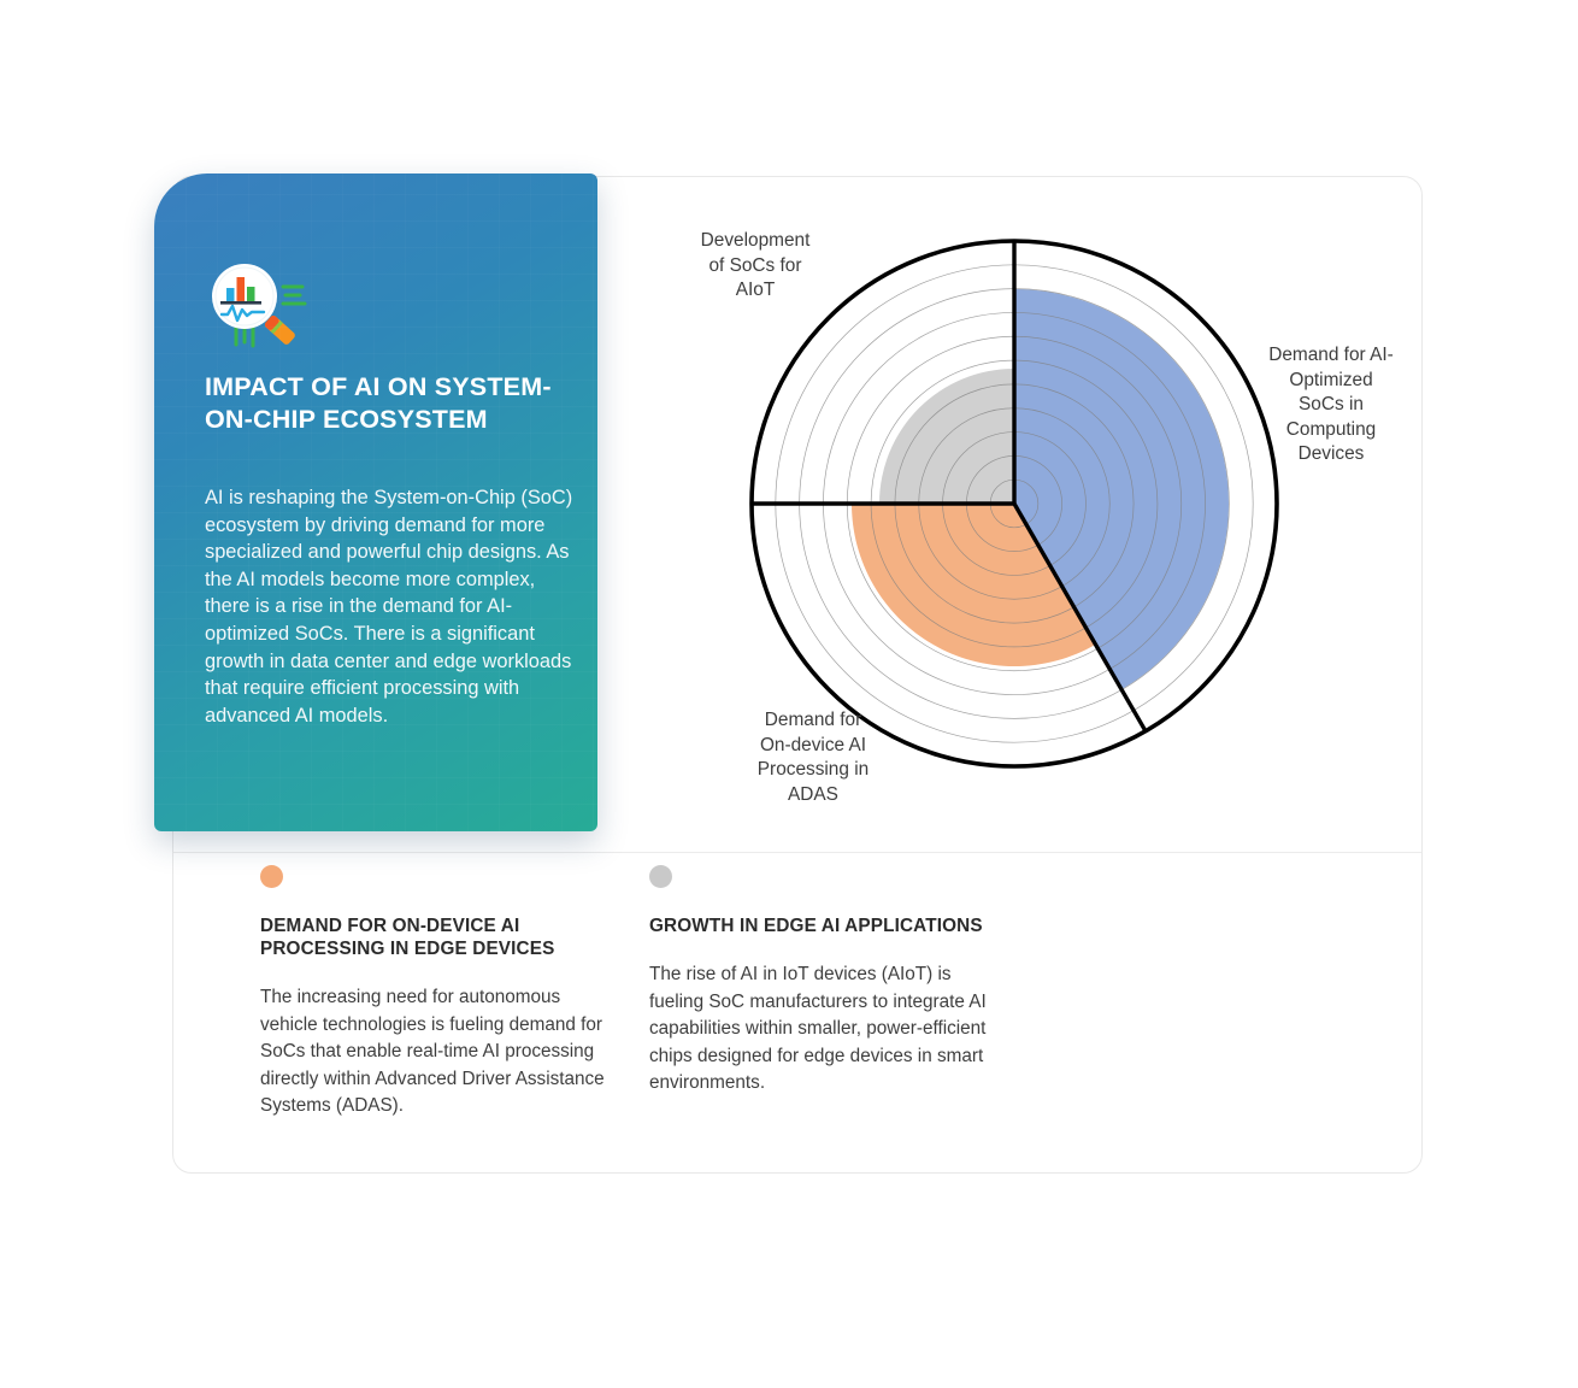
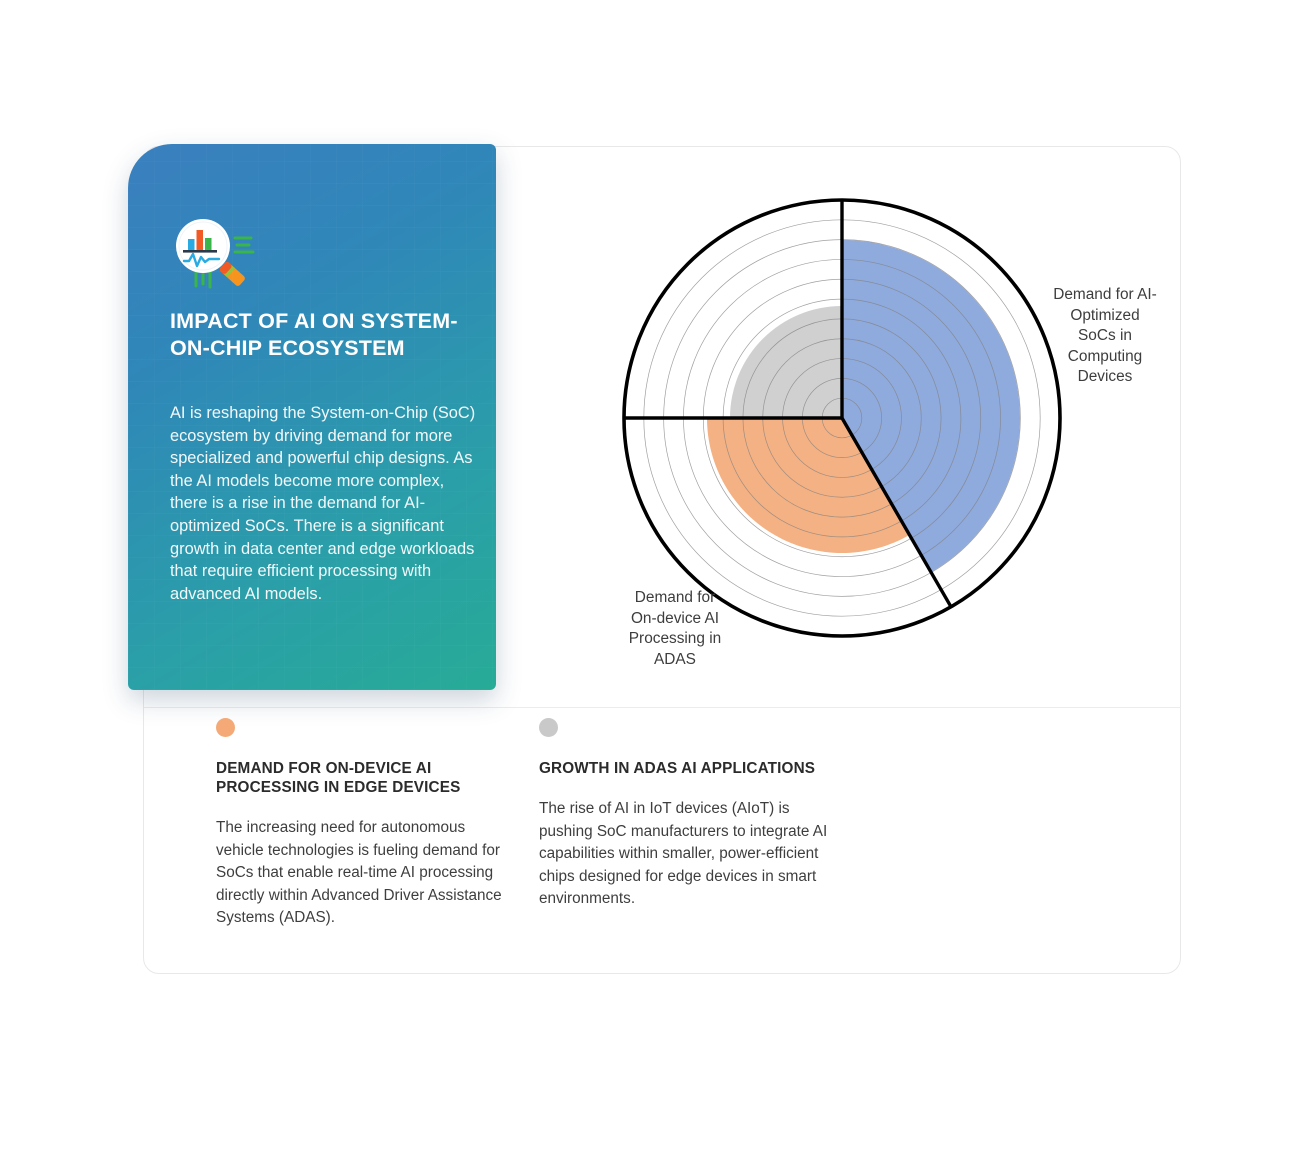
- Development
- of SoCs for
- AIoT
  Demand for AI-
  Optimized
  SoCs in
  Computing
  Devices
  Demand for
  On-device AI
  Processing in
  ADAS
  DEMAND FOR ON-DEVICE AI PROCESSING IN EDGE DEVICES
  The increasing need for autonomous vehicle technologies is fueling demand for SoCs that enable real-time AI processing directly within Advanced Driver Assistance Systems (ADAS).
- GROWTH IN EDGE AI APPLICATIONS
+ GROWTH IN ADAS AI APPLICATIONS
- The rise of AI in IoT devices (AIoT) is fueling SoC manufacturers to integrate AI capabilities within smaller, power-efficient chips designed for edge devices in smart environments.
+ The rise of AI in IoT devices (AIoT) is pushing SoC manufacturers to integrate AI capabilities within smaller, power-efficient chips designed for edge devices in smart environments.
